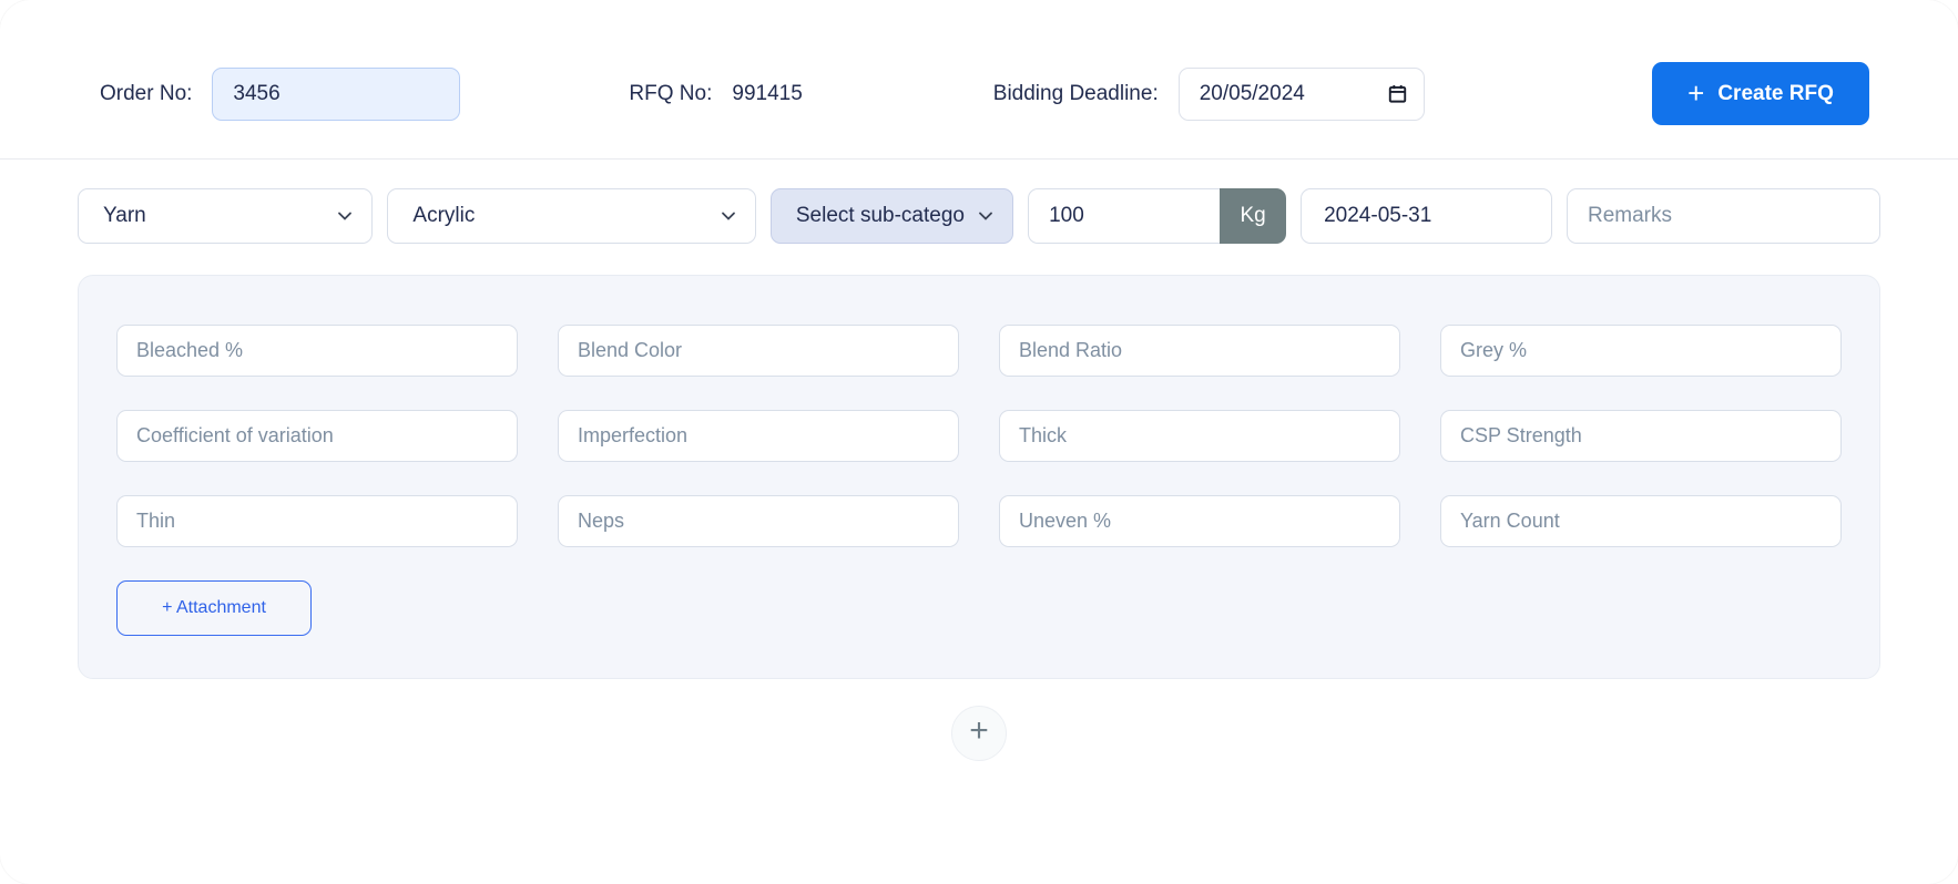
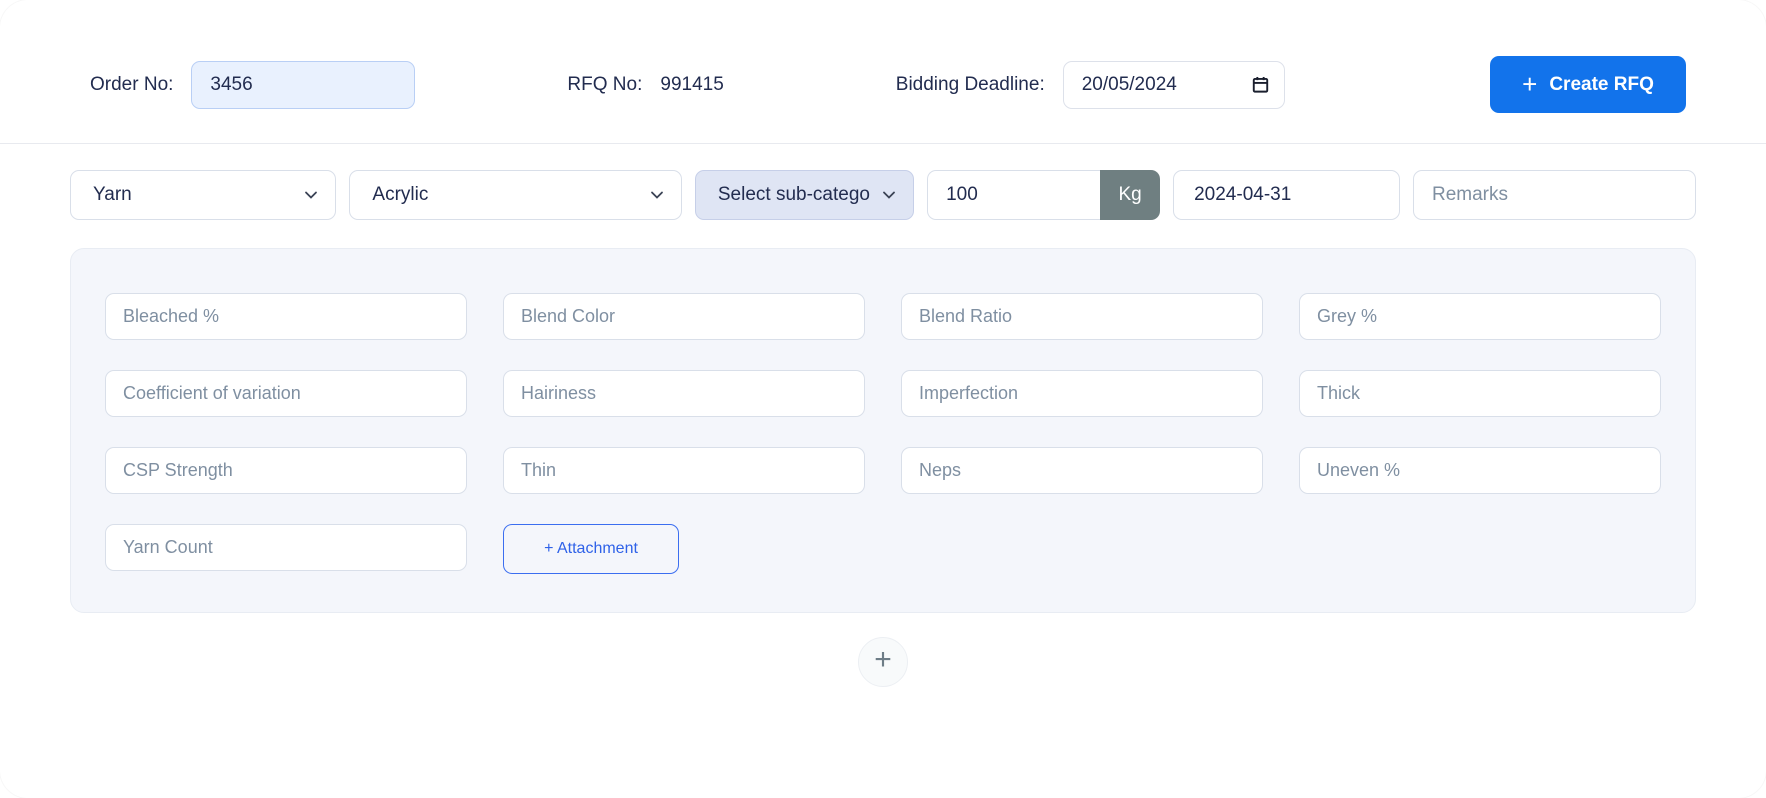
  Order No:
  3456
  RFQ No:
  991415
  Bidding Deadline:
  20/05/2024
  +
  Create RFQ
  Yarn
  Acrylic
  Select sub-catego
  100
  Kg
- 2024-05-31
+ 2024-04-31
  Remarks
  Bleached %
  Blend Color
  Blend Ratio
  Grey %
  Coefficient of variation
+ Hairiness
  Imperfection
  Thick
  CSP Strength
  Thin
  Neps
  Uneven %
  Yarn Count
  + Attachment
  +
